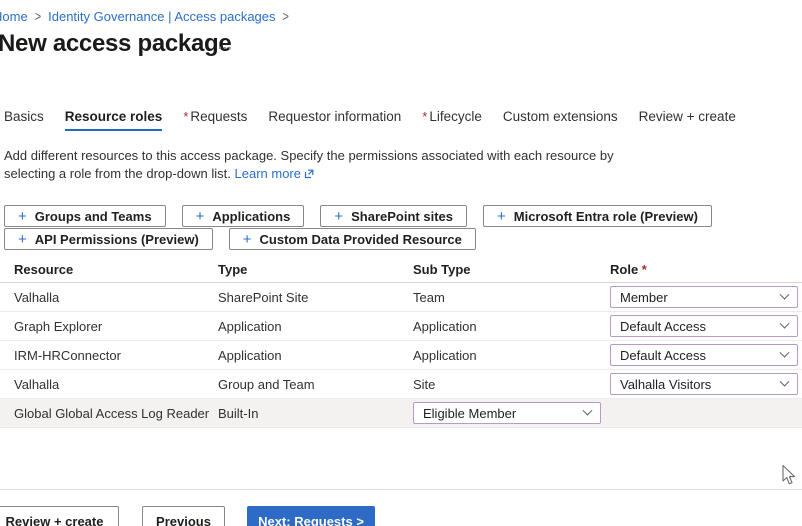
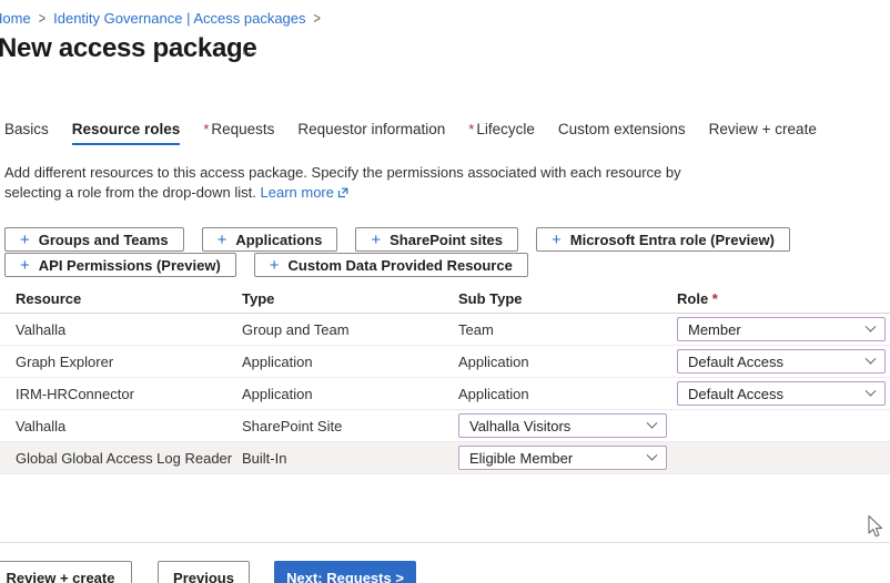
  ome
  >
  Identity Governance | Access packages
  >
  New access package
  ...
  Basics
  Resource roles
  * Requests
  Requestor information
  * Lifecycle
  Custom extensions
  Review + create
  Add different resources to this access package. Specify the permissions associated with each resource by
  selecting a role from the drop-down list. Learn more
  +
  Groups and Teams
  +
  Applications
  +
  SharePoint sites
  +
  Microsoft Entra role (Preview)
  +
  API Permissions (Preview)
  +
  Custom Data Provided Resource
  Resource
  Type
  Sub Type
  Role *
  Valhalla
- SharePoint Site
+ Group and Team
  Team
  Member
  Graph Explorer
  Application
  Application
  Default Access
  IRM-HRConnector
  Application
  Application
  Default Access
  Valhalla
- Group and Team
+ SharePoint Site
- Site
  Valhalla Visitors
  Global Global Access Log Reader
  Built-In
  Eligible Member
  Review + create
  Previous
  Next: Requests >
